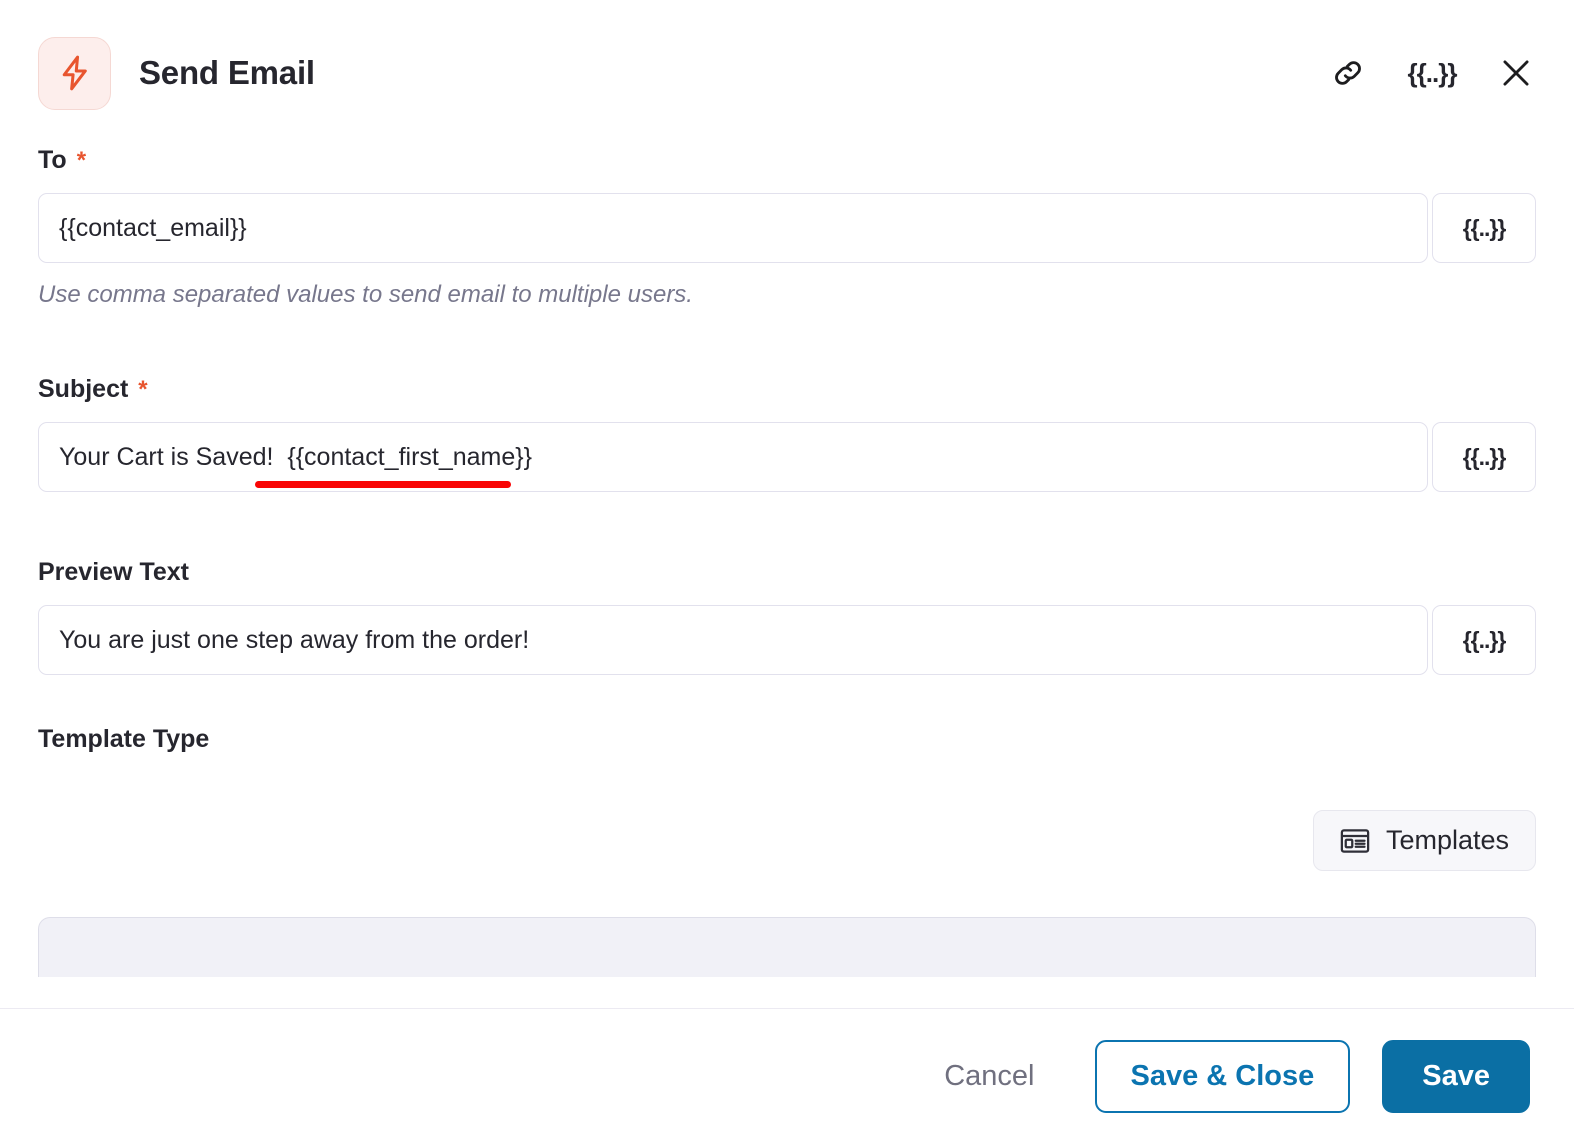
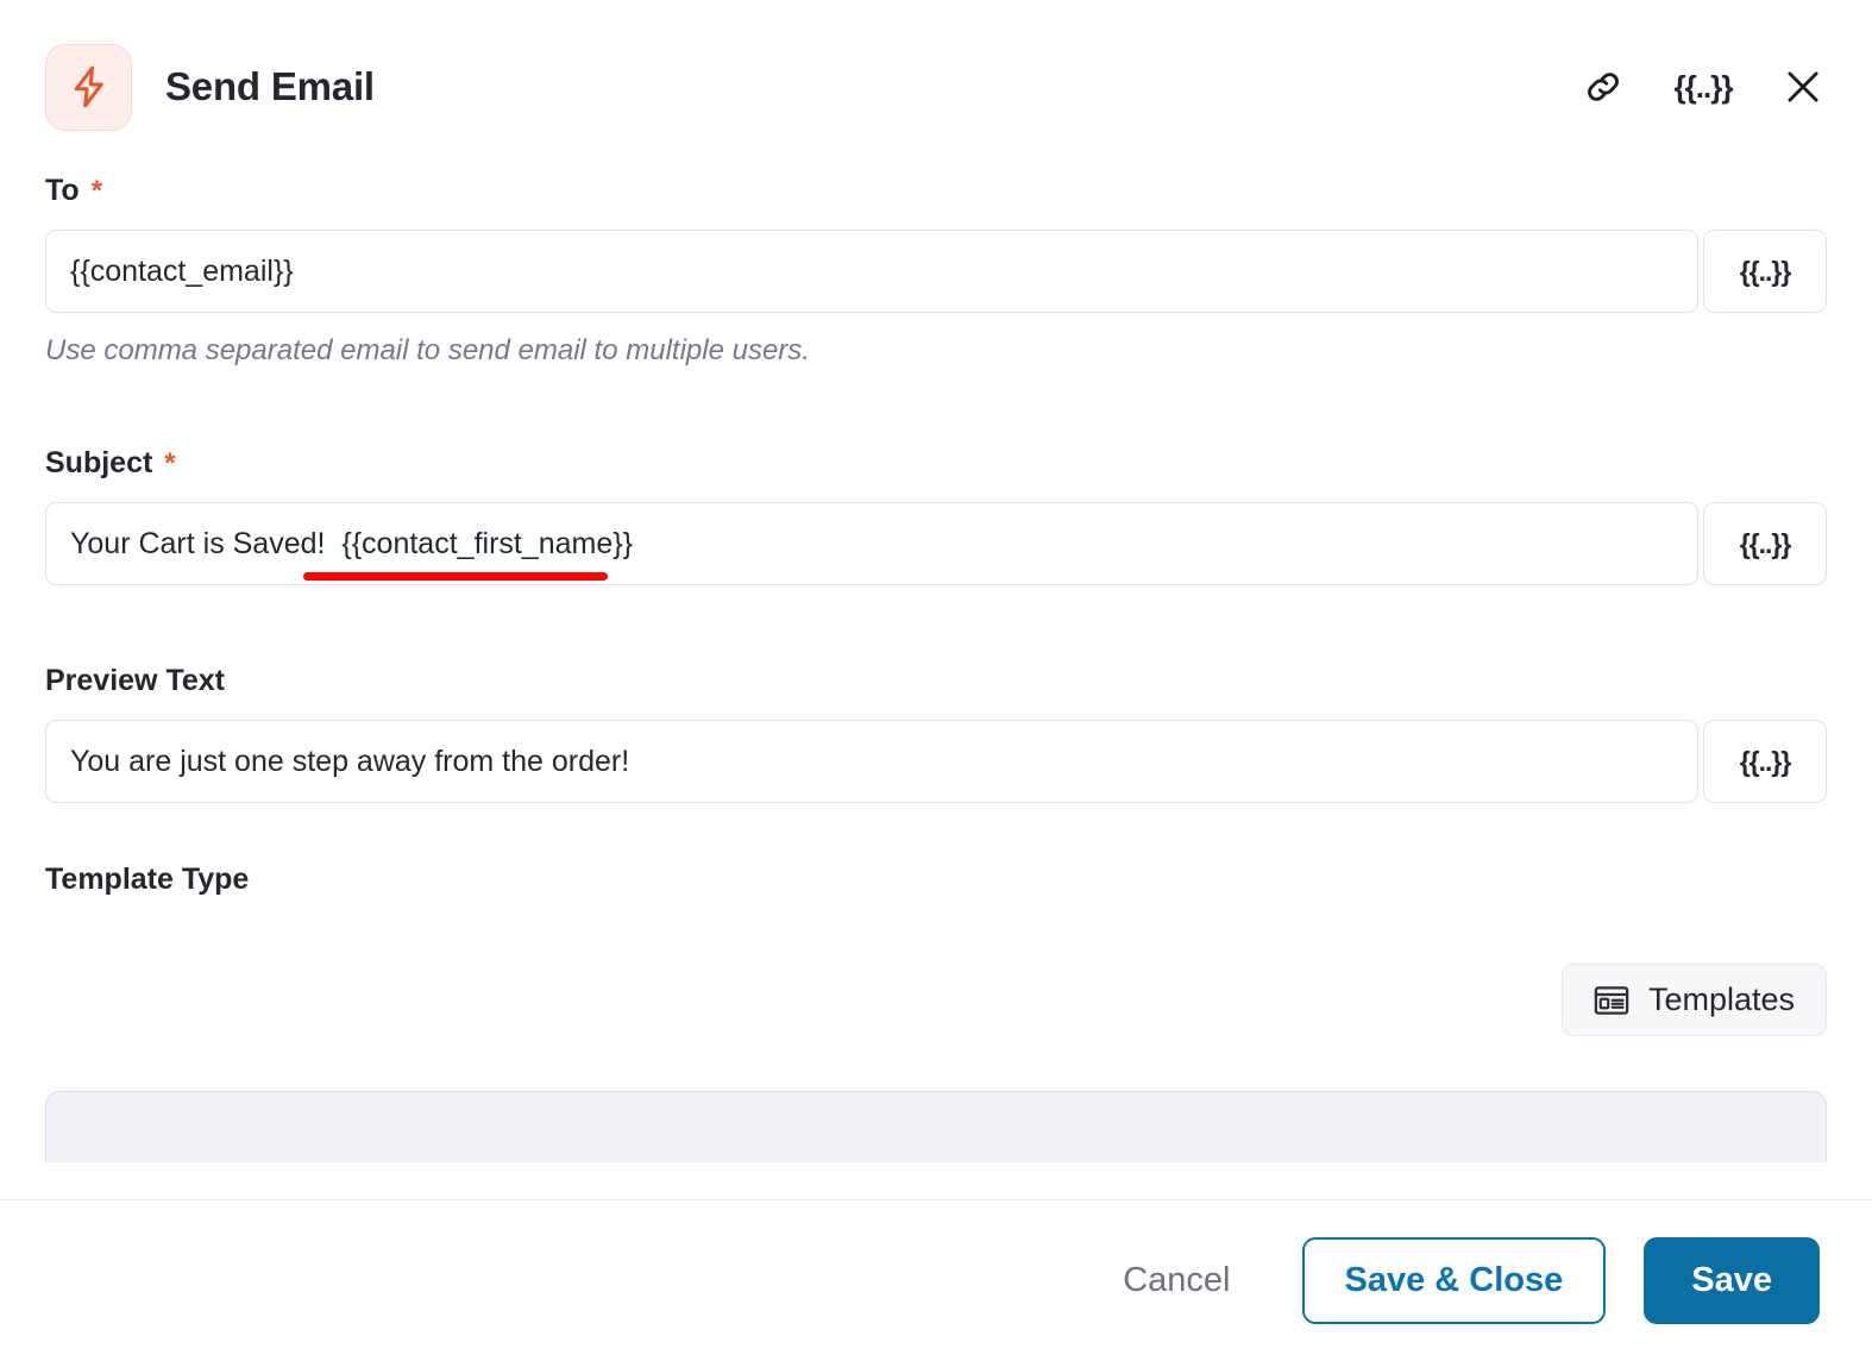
  Send Email
  {{..}}
  To
  *
  {{contact_email}}
  {{..}}
- Use comma separated values to send email to multiple users.
+ Use comma separated email to send email to multiple users.
  Subject
  *
  Your Cart is Saved! {{contact_first_name}}
  {{..}}
  Preview Text
  You are just one step away from the order!
  {{..}}
  Template Type
  Templates
  Cancel
  Save & Close
  Save
